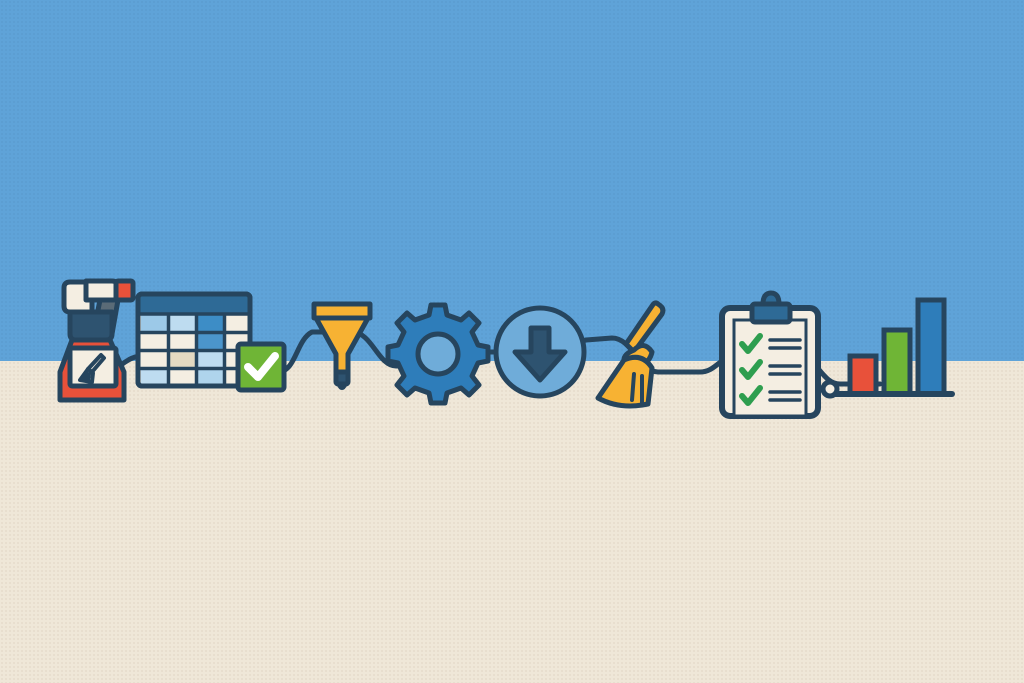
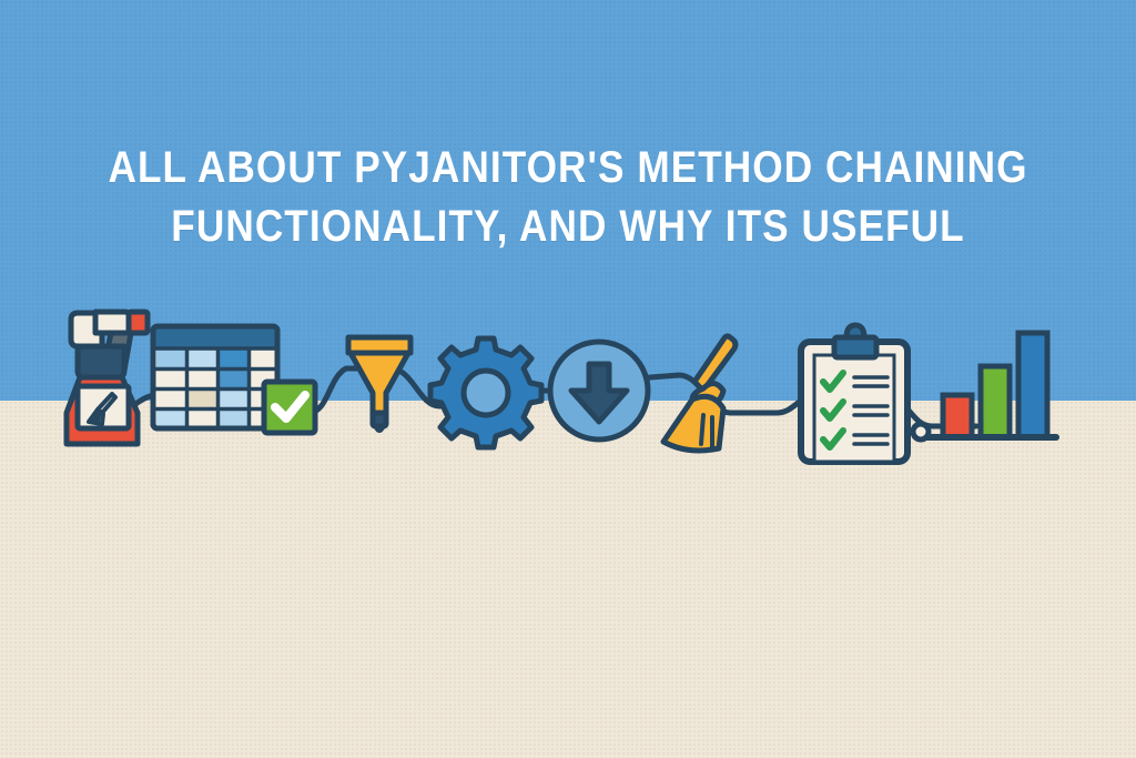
+ ALL ABOUT PYJANITOR'S METHOD CHAINING
+ FUNCTIONALITY, AND WHY ITS USEFUL
